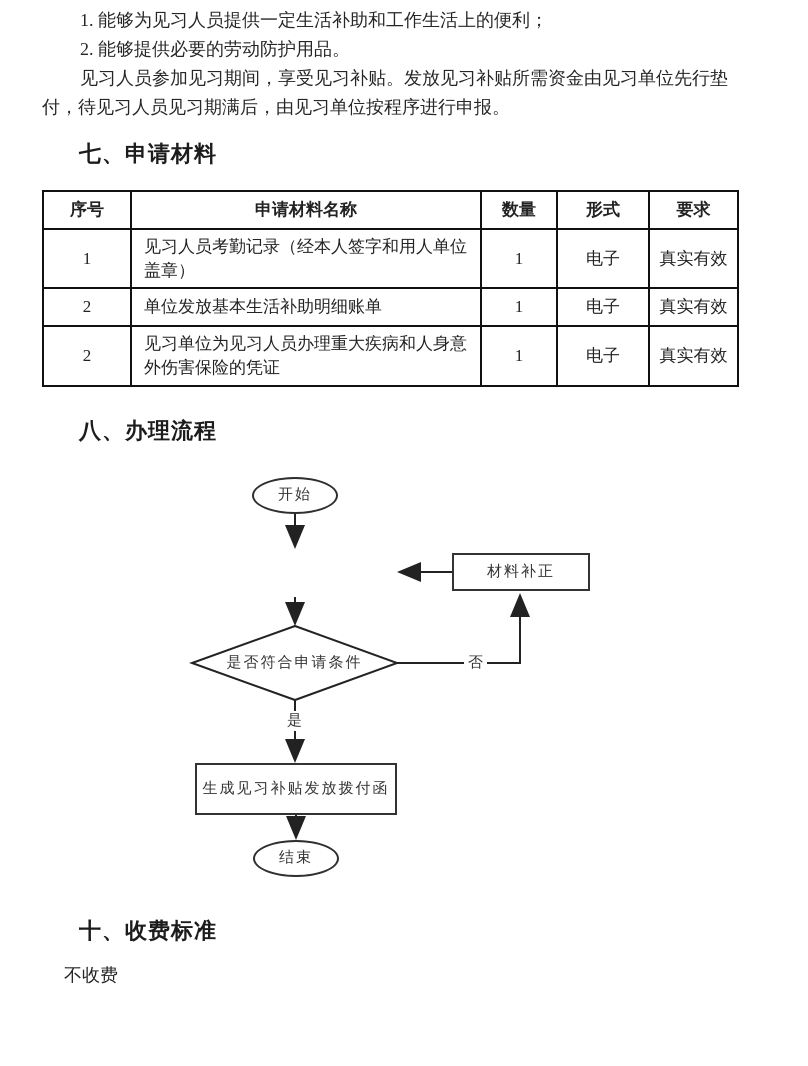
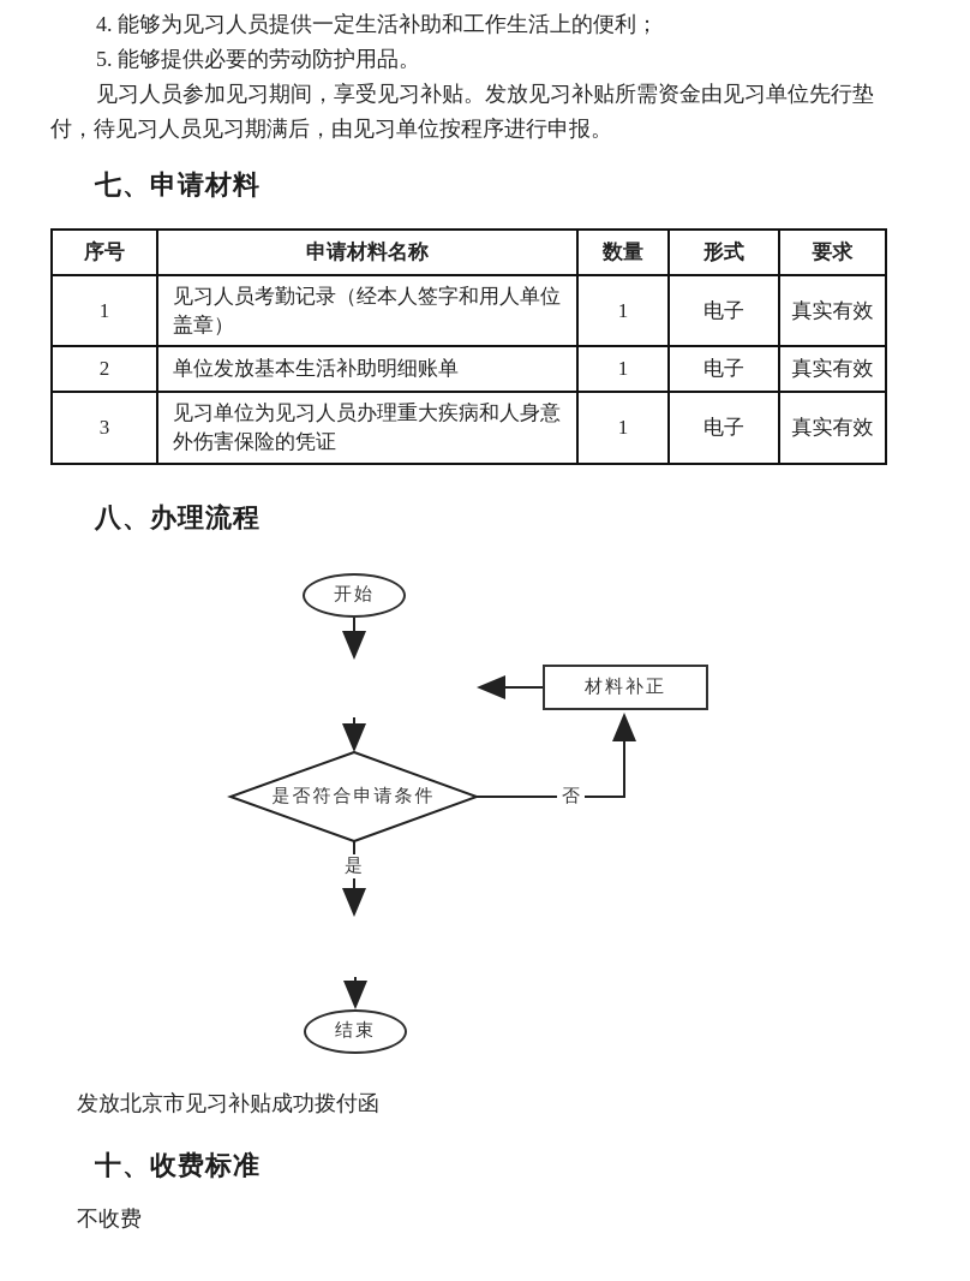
- 1. 能够为见习人员提供一定生活补助和工作生活上的便利；
+ 4. 能够为见习人员提供一定生活补助和工作生活上的便利；
- 2. 能够提供必要的劳动防护用品。
+ 5. 能够提供必要的劳动防护用品。
  见习人员参加见习期间，享受见习补贴。发放见习补贴所需资金由见习单位先行垫
  付，待见习人员见习期满后，由见习单位按程序进行申报。
  七、申请材料
  序号	申请材料名称	数量	形式	要求
  1	见习人员考勤记录（经本人签字和用人单位盖章）	1	电子	真实有效
  2	单位发放基本生活补助明细账单	1	电子	真实有效
- 2	见习单位为见习人员办理重大疾病和人身意外伤害保险的凭证	1	电子	真实有效
+ 3	见习单位为见习人员办理重大疾病和人身意外伤害保险的凭证	1	电子	真实有效
  八、办理流程
  开始
  材料补正
  是否符合申请条件
  否
  是
- 生成见习补贴发放拨付函
  结束
+ 发放北京市见习补贴成功拨付函
  十、收费标准
  不收费
